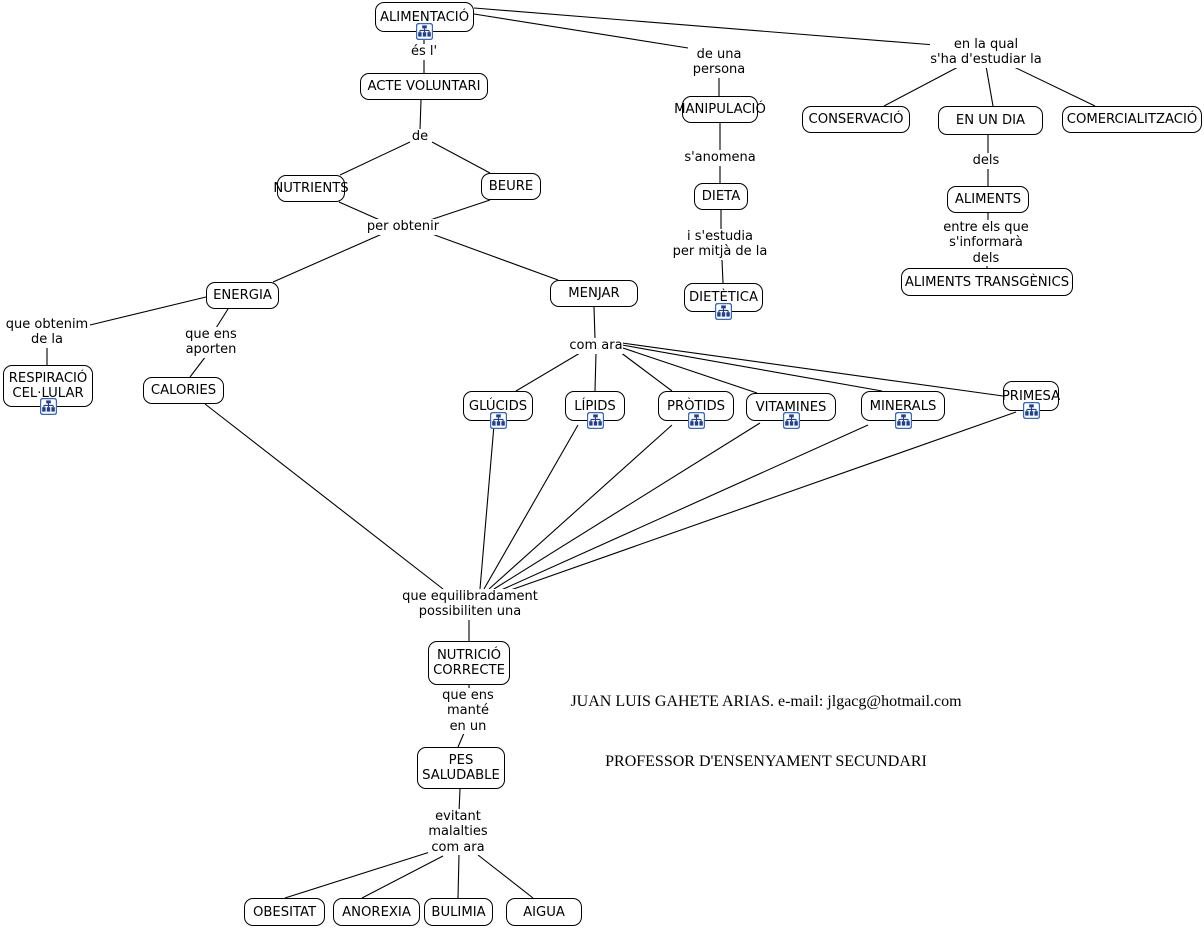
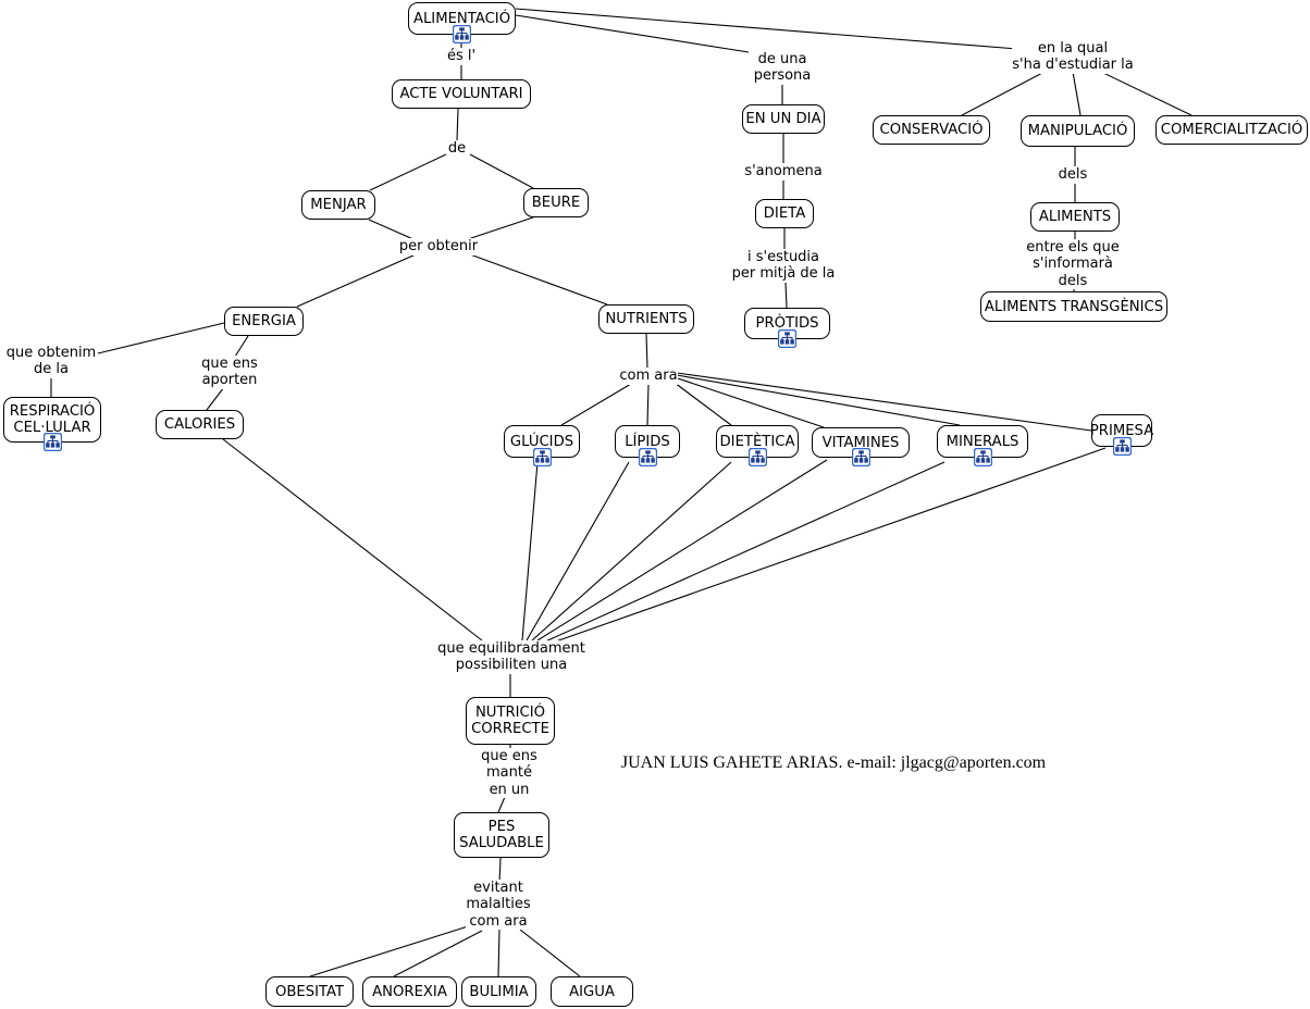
  ALIMENTACIÓ
  ACTE VOLUNTARI
- NUTRIENTS
+ MENJAR
  BEURE
  ENERGIA
  RESPIRACIÓ
  CEL·LULAR
  CALORIES
- MENJAR
+ NUTRIENTS
  GLÚCIDS
  LÍPIDS
- PRÒTIDS
+ DIETÈTICA
  VITAMINES
  MINERALS
  PRIMESA
- MANIPULACIÓ
+ EN UN DIA
  DIETA
- DIETÈTICA
+ PRÒTIDS
  CONSERVACIÓ
- EN UN DIA
+ MANIPULACIÓ
  COMERCIALITZACIÓ
  ALIMENTS
  ALIMENTS TRANSGÈNICS
  NUTRICIÓ
  CORRECTE
  PES
  SALUDABLE
  OBESITAT
  ANOREXIA
  BULIMIA
  AIGUA
  és l'
  de
  per obtenir
  que obtenim
  de la
  que ens
  aporten
  com ara
  de una
  persona
  s'anomena
  i s'estudia
  per mitjà de la
  en la qual
  s'ha d'estudiar la
  dels
  entre els que
  s'informarà
  dels
  que equilibradament
  possibiliten una
  que ens
  manté
  en un
  evitant
  malalties
  com ara
- JUAN LUIS GAHETE ARIAS. e-mail: jlgacg@hotmail.com
+ JUAN LUIS GAHETE ARIAS. e-mail: jlgacg@aporten.com
- PROFESSOR D'ENSENYAMENT SECUNDARI
